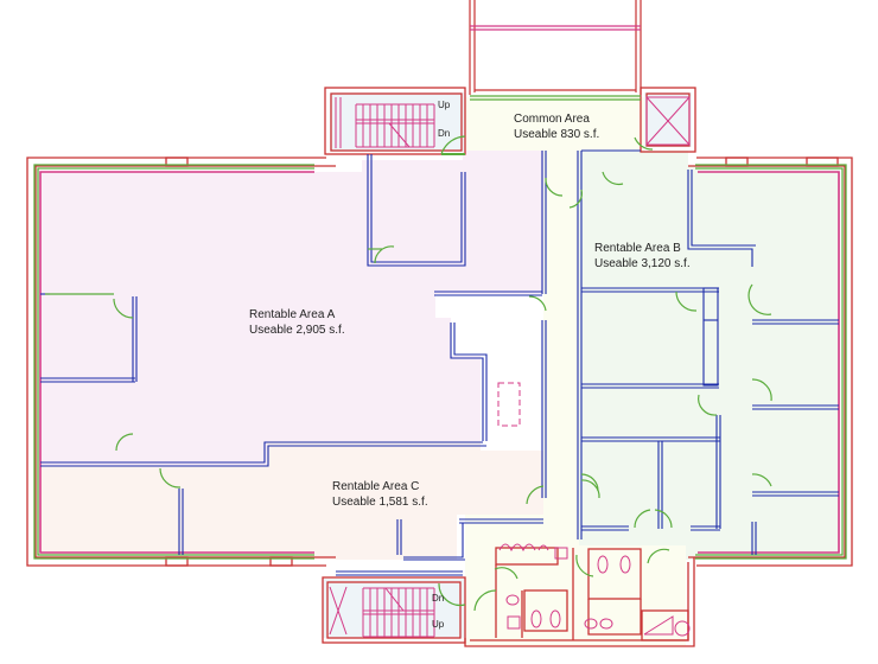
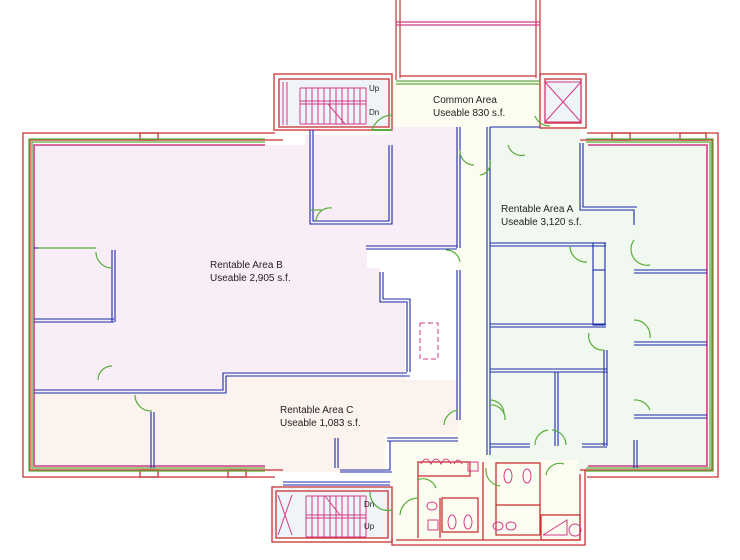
  Common Area
  Useable 830 s.f.
- Rentable Area A
+ Rentable Area B
  Useable 2,905 s.f.
- Rentable Area B
+ Rentable Area A
  Useable 3,120 s.f.
  Rentable Area C
- Useable 1,581 s.f.
+ Useable 1,083 s.f.
  Up
  Dn
  Dn
  Up
